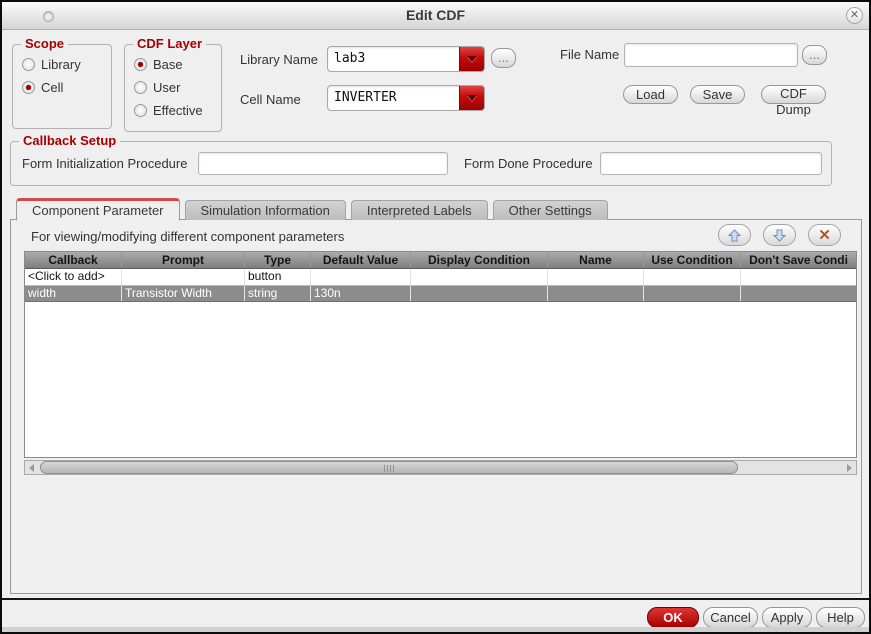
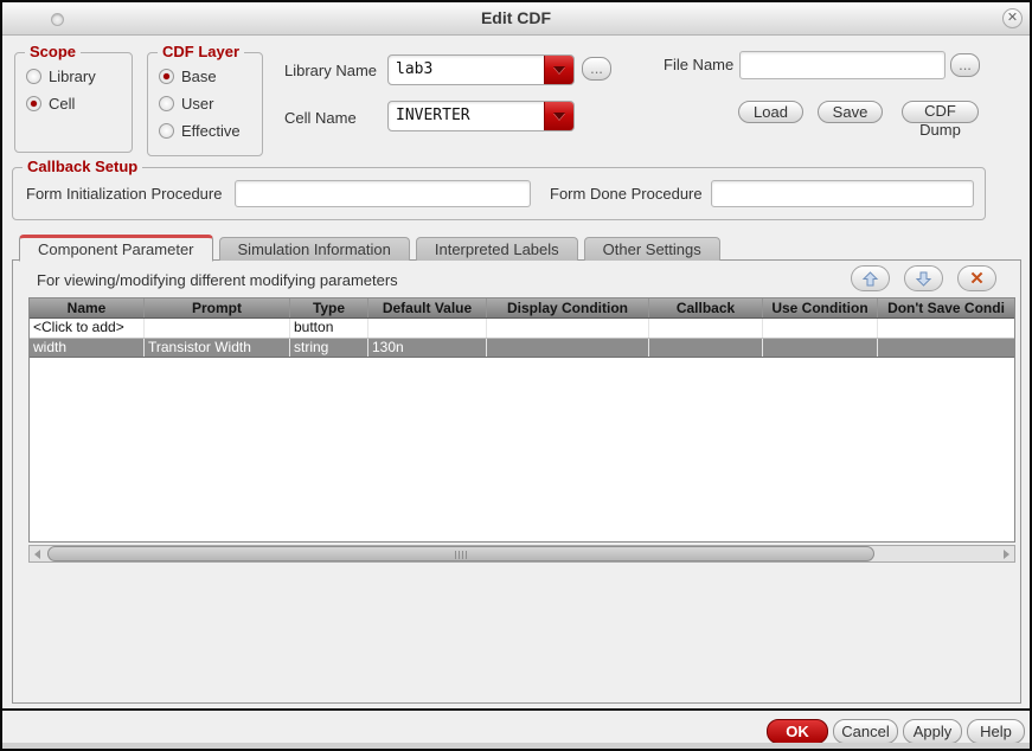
  Edit CDF
  ✕
  Scope
  Library
  Cell
  CDF Layer
  Base
  User
  Effective
  Library Name
  lab3
  ...
  Cell Name
  INVERTER
  File Name
  ...
  Load
  Save
  CDF Dump
  Callback Setup
  Form Initialization Procedure
  Form Done Procedure
  Component Parameter
  Simulation Information
  Interpreted Labels
  Other Settings
- For viewing/modifying different component parameters
+ For viewing/modifying different modifying parameters
  ✕
- Callback
+ Name
  Prompt
  Type
  Default Value
  Display Condition
- Name
+ Callback
  Use Condition
  Don't Save Condi
  <Click to add>
  button
  width
  Transistor Width
  string
  130n
  OK
  Cancel
  Apply
  Help
